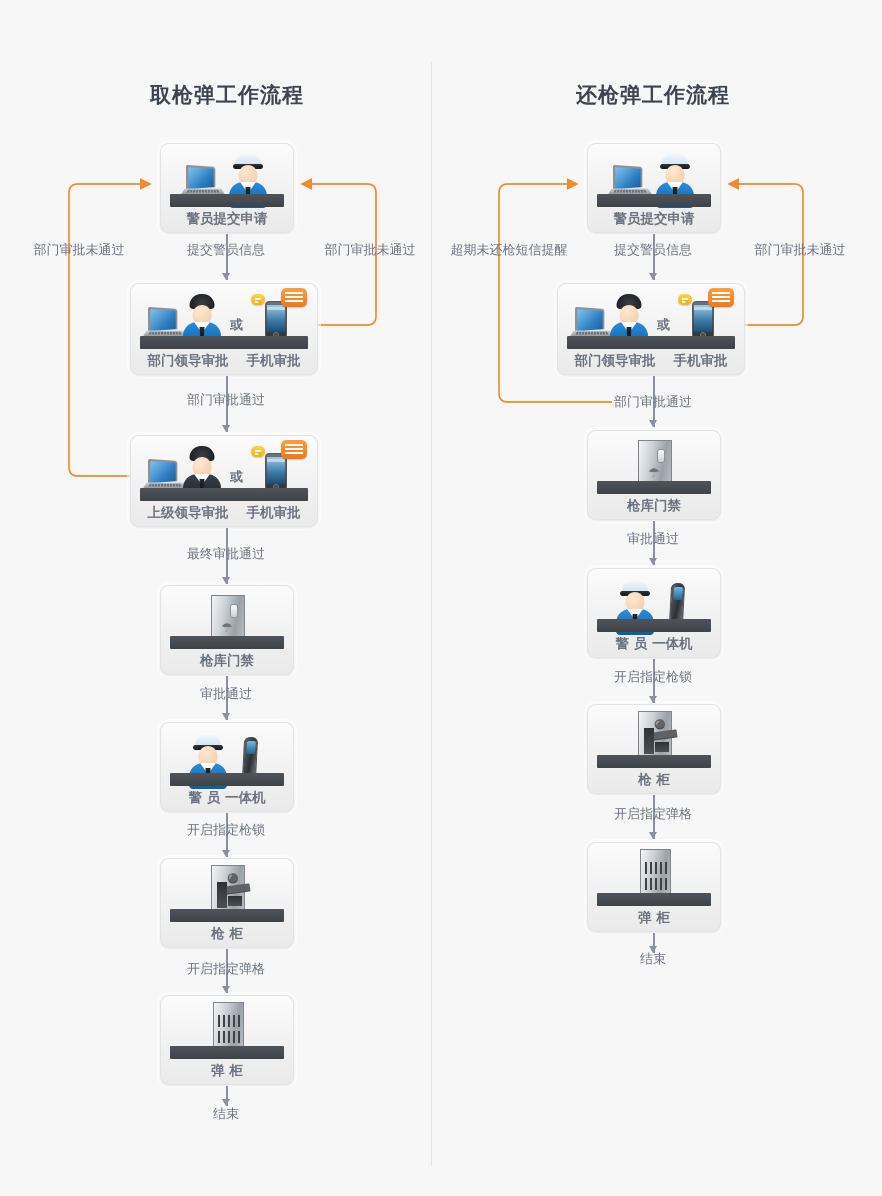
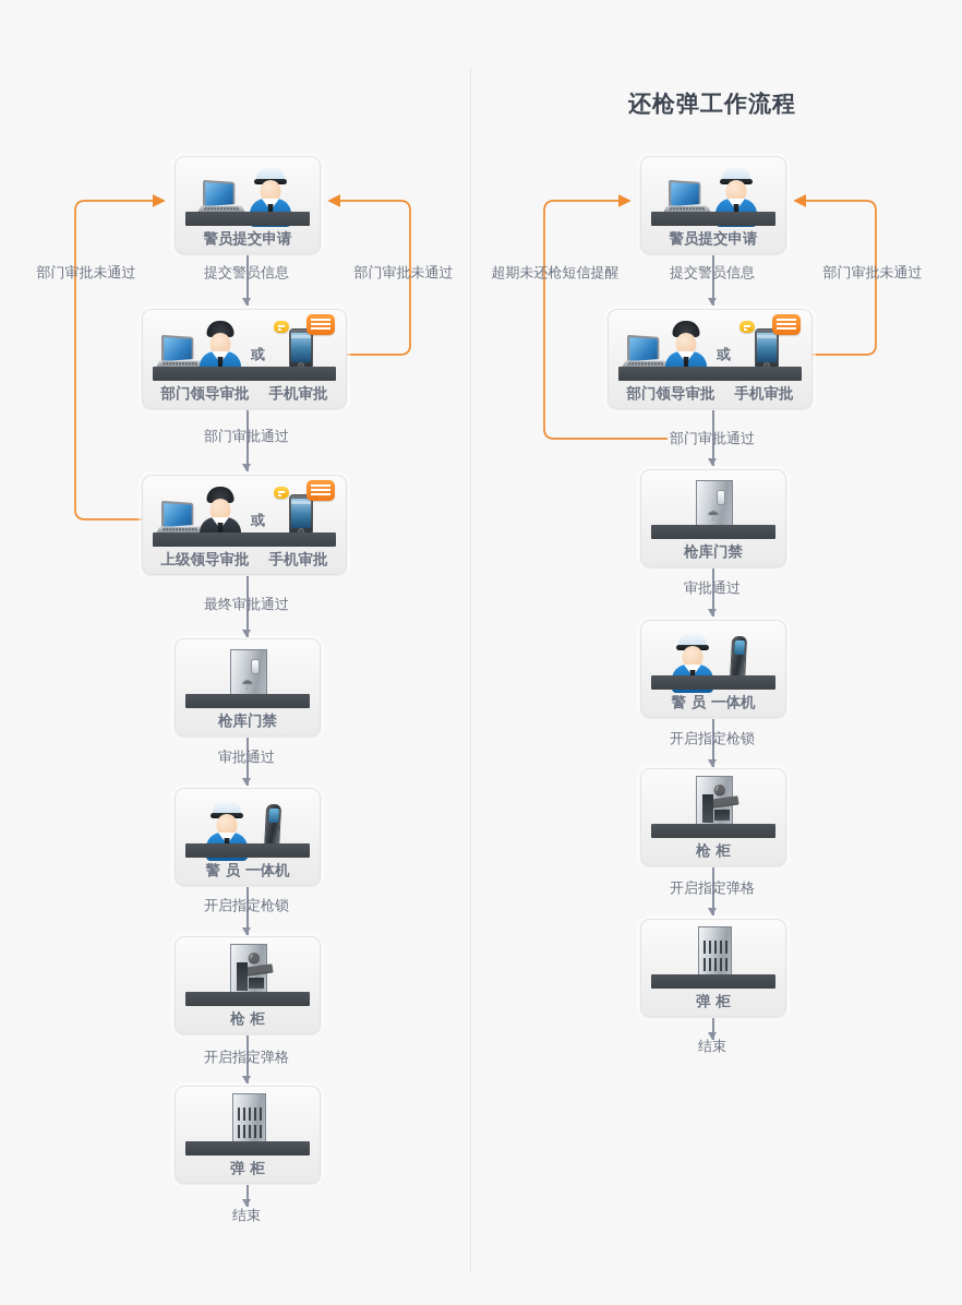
- 取枪弹工作流程
  还枪弹工作流程
  警员提交申请
  或
  部门领导审批
  手机审批
  或
  上级领导审批
  手机审批
  ☂
  枪库门禁
  警 员 一体机
  枪 柜
  弹 柜
  提交警员信息
  部门审批通过
  最终审批通过
  审批通过
  开启指定枪锁
  开启指定弹格
  结束
  部门审批未通过
  部门审批未通过
  警员提交申请
  或
  部门领导审批
  手机审批
  ☂
  枪库门禁
  警 员 一体机
  枪 柜
  弹 柜
  提交警员信息
  部门审批通过
  审批通过
  开启指定枪锁
  开启指定弹格
  结束
  超期未还枪短信提醒
  部门审批未通过
